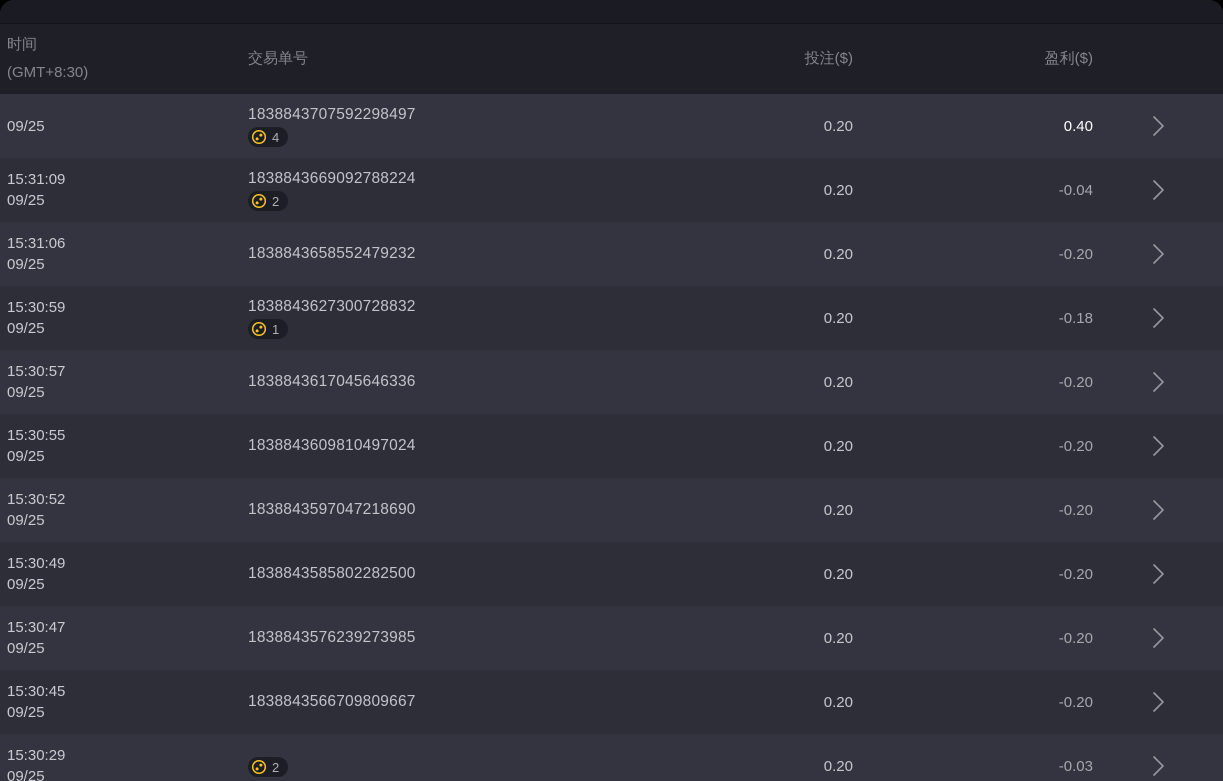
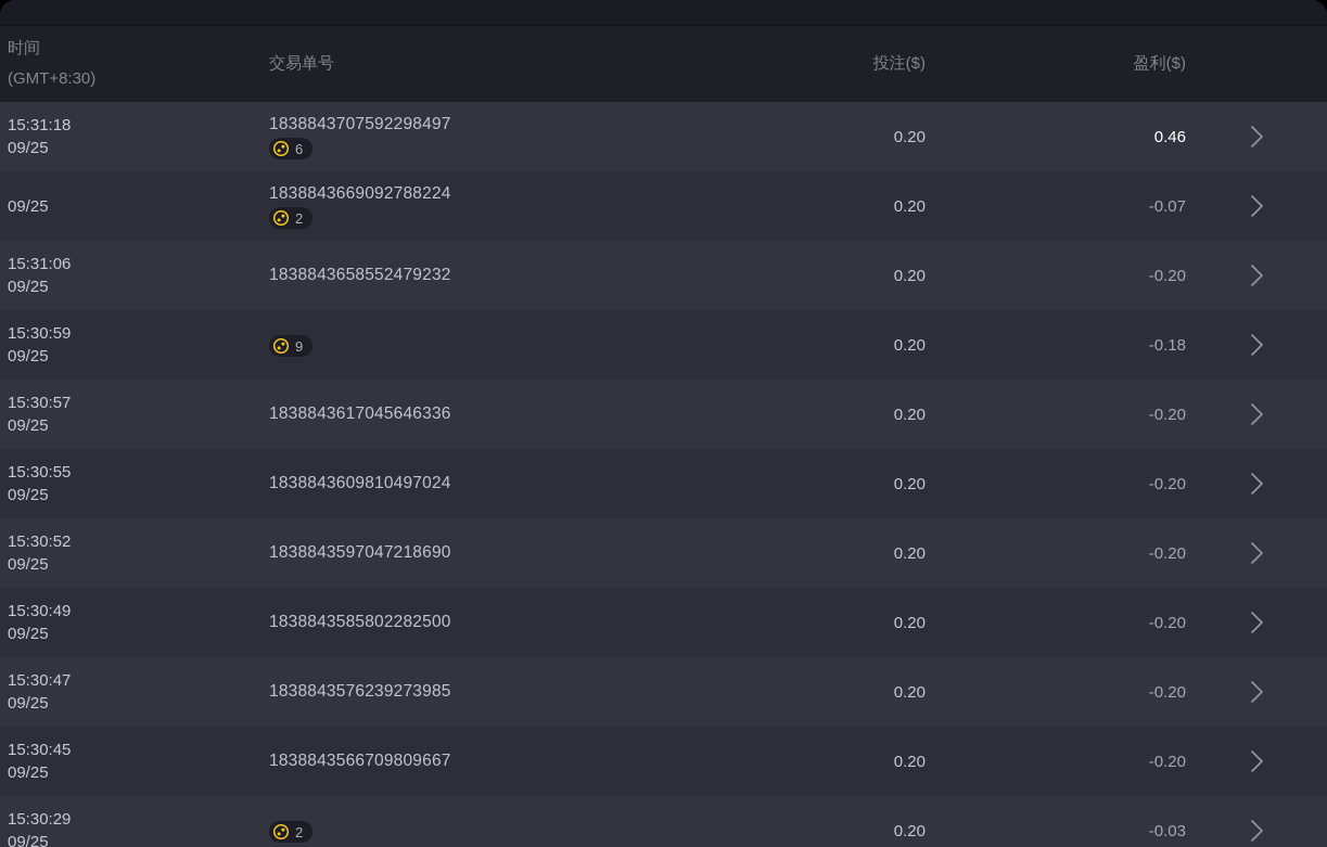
  时间
  (GMT+8:30)
  交易单号
  投注($)
  盈利($)
+ 15:31:18
  09/25
  1838843707592298497
- 4
+ 6
  0.20
- 0.40
+ 0.46
- 15:31:09
  09/25
  1838843669092788224
  2
  0.20
- -0.04
+ -0.07
  15:31:06
  09/25
  1838843658552479232
  0.20
  -0.20
  15:30:59
  09/25
- 1838843627300728832
- 1
+ 9
  0.20
  -0.18
  15:30:57
  09/25
  1838843617045646336
  0.20
  -0.20
  15:30:55
  09/25
  1838843609810497024
  0.20
  -0.20
  15:30:52
  09/25
  1838843597047218690
  0.20
  -0.20
  15:30:49
  09/25
  1838843585802282500
  0.20
  -0.20
  15:30:47
  09/25
  1838843576239273985
  0.20
  -0.20
  15:30:45
  09/25
  1838843566709809667
  0.20
  -0.20
  15:30:29
  09/25
  2
  0.20
  -0.03
